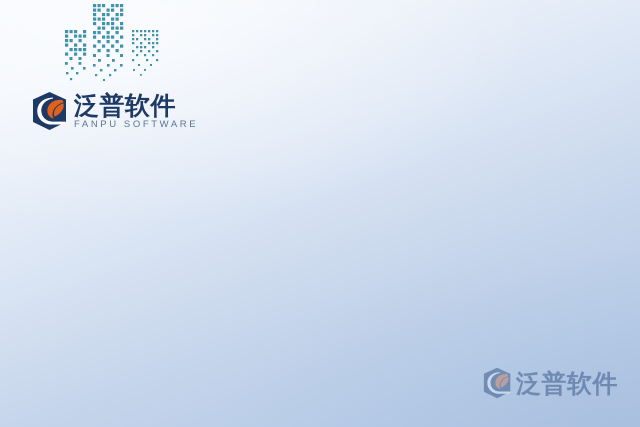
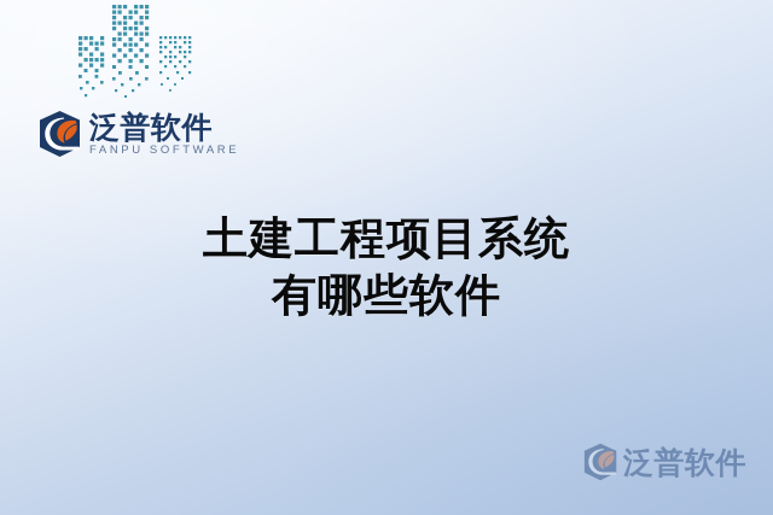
  泛普软件
  FANPU SOFTWARE
+ 土建工程项目系统
+ 有哪些软件
  泛普软件
